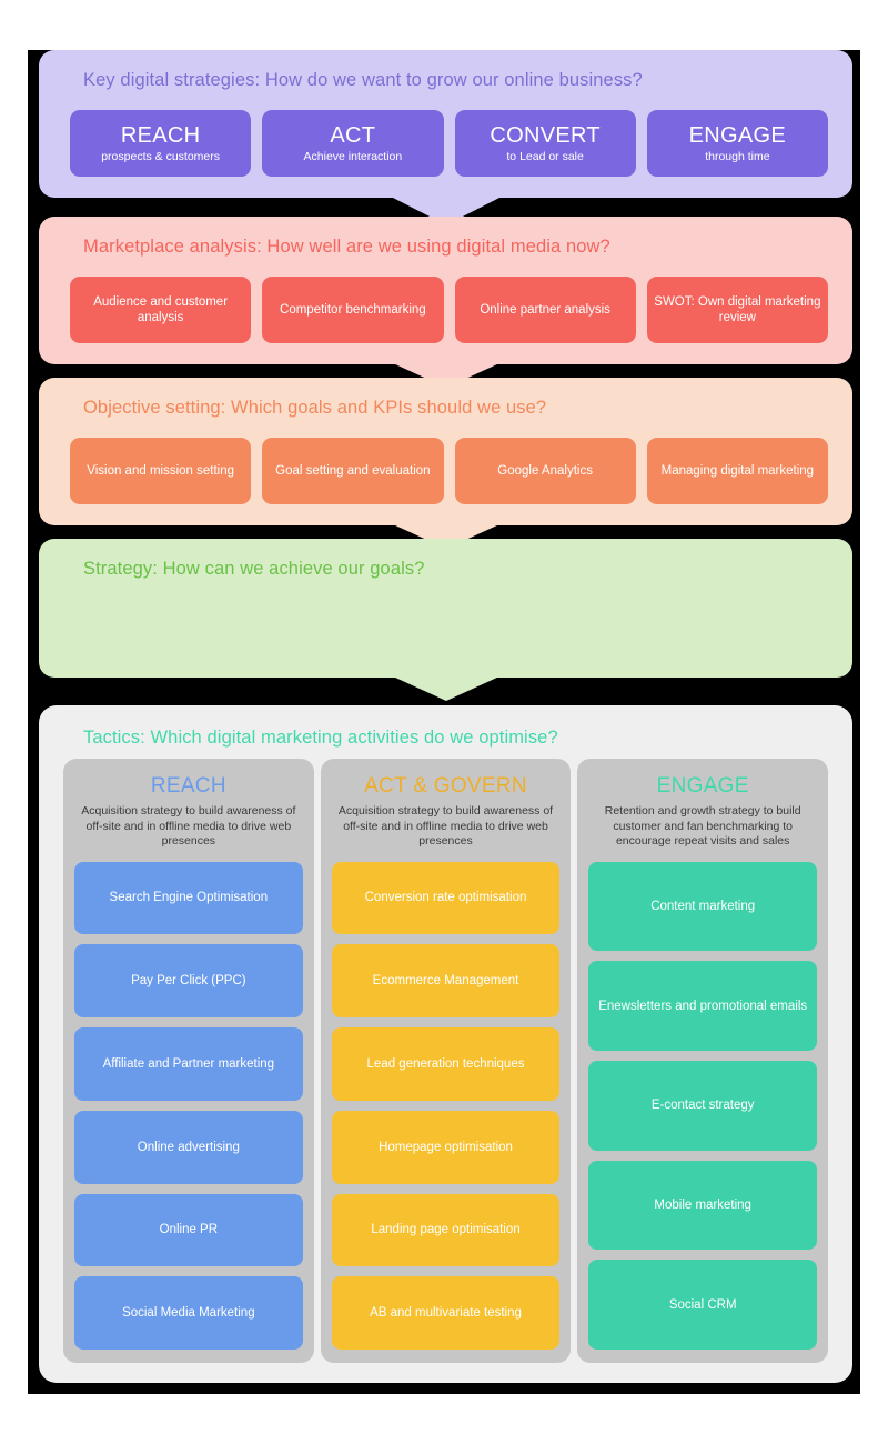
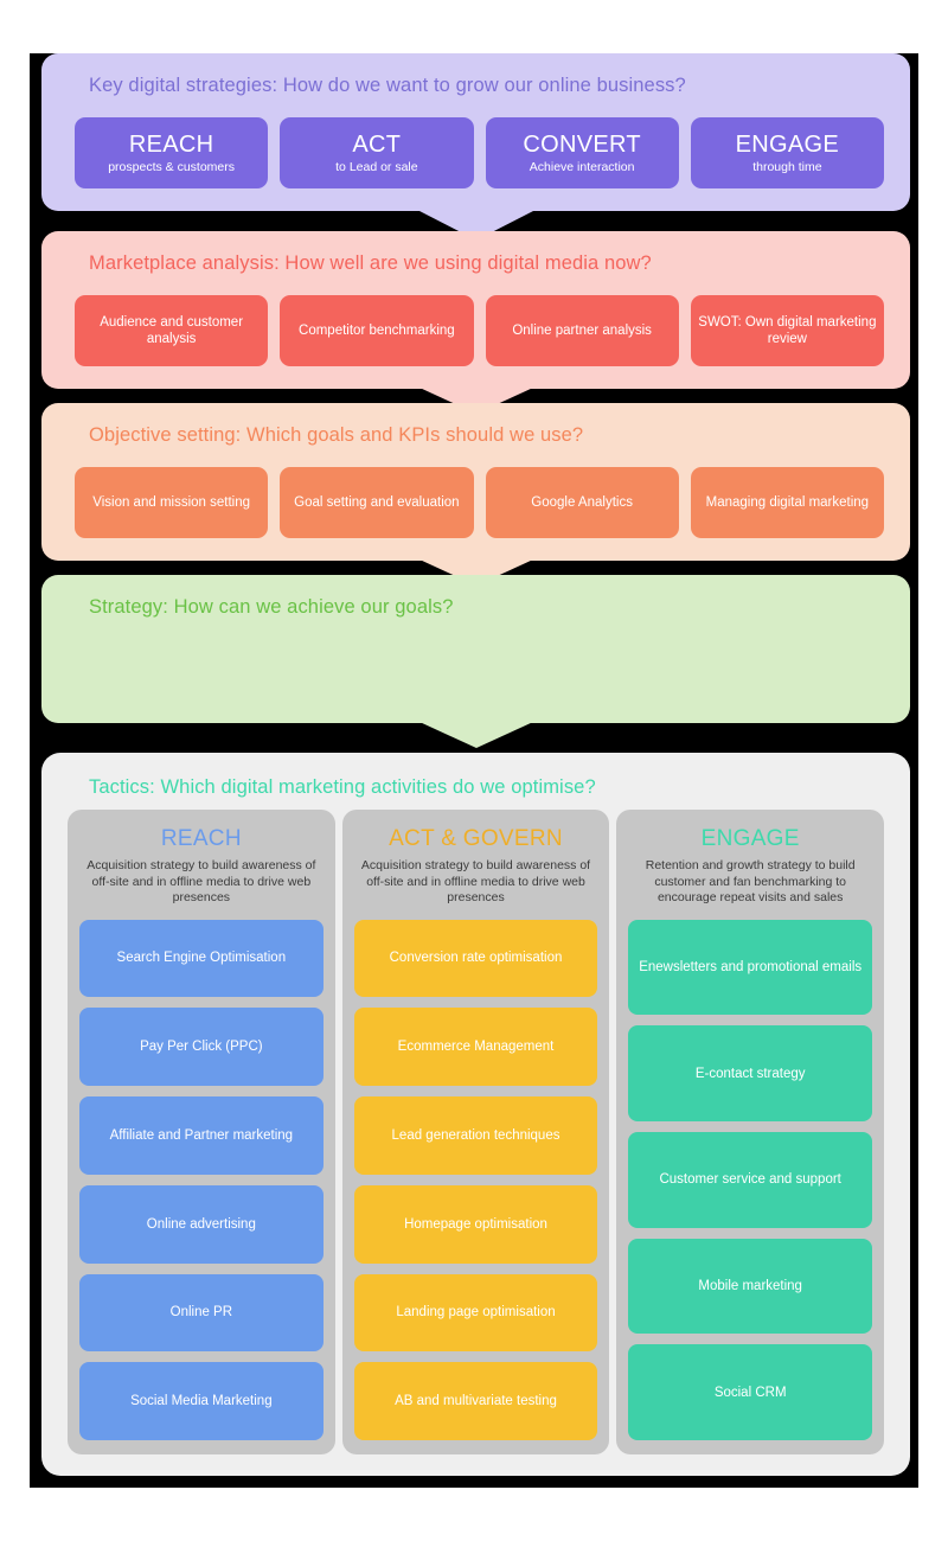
  Key digital strategies: How do we want to grow our online business?
  REACH
  prospects & customers
  ACT
- Achieve interaction
+ to Lead or sale
  CONVERT
- to Lead or sale
+ Achieve interaction
  ENGAGE
  through time
  Marketplace analysis: How well are we using digital media now?
  Audience and customer analysis
  Competitor benchmarking
  Online partner analysis
  SWOT: Own digital marketing review
  Objective setting: Which goals and KPIs should we use?
  Vision and mission setting
  Goal setting and evaluation
  Google Analytics
  Managing digital marketing
  Strategy: How can we achieve our goals?
  Tactics: Which digital marketing activities do we optimise?
  REACH
  Acquisition strategy to build awareness of off-site and in offline media to drive web presences
  Search Engine Optimisation
  Pay Per Click (PPC)
  Affiliate and Partner marketing
  Online advertising
  Online PR
  Social Media Marketing
  ACT & GOVERN
  Acquisition strategy to build awareness of off-site and in offline media to drive web presences
  Conversion rate optimisation
  Ecommerce Management
  Lead generation techniques
  Homepage optimisation
  Landing page optimisation
  AB and multivariate testing
  ENGAGE
  Retention and growth strategy to build customer and fan benchmarking to encourage repeat visits and sales
- Content marketing
  Enewsletters and promotional emails
  E-contact strategy
+ Customer service and support
  Mobile marketing
  Social CRM
